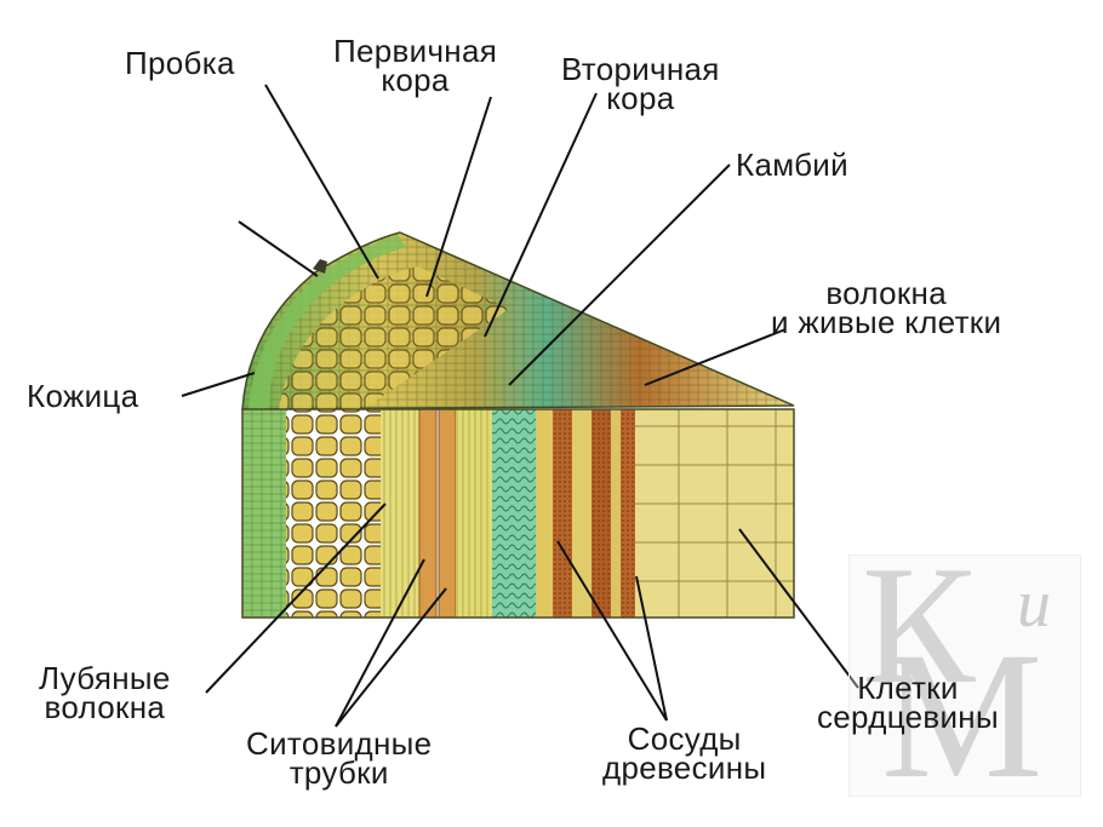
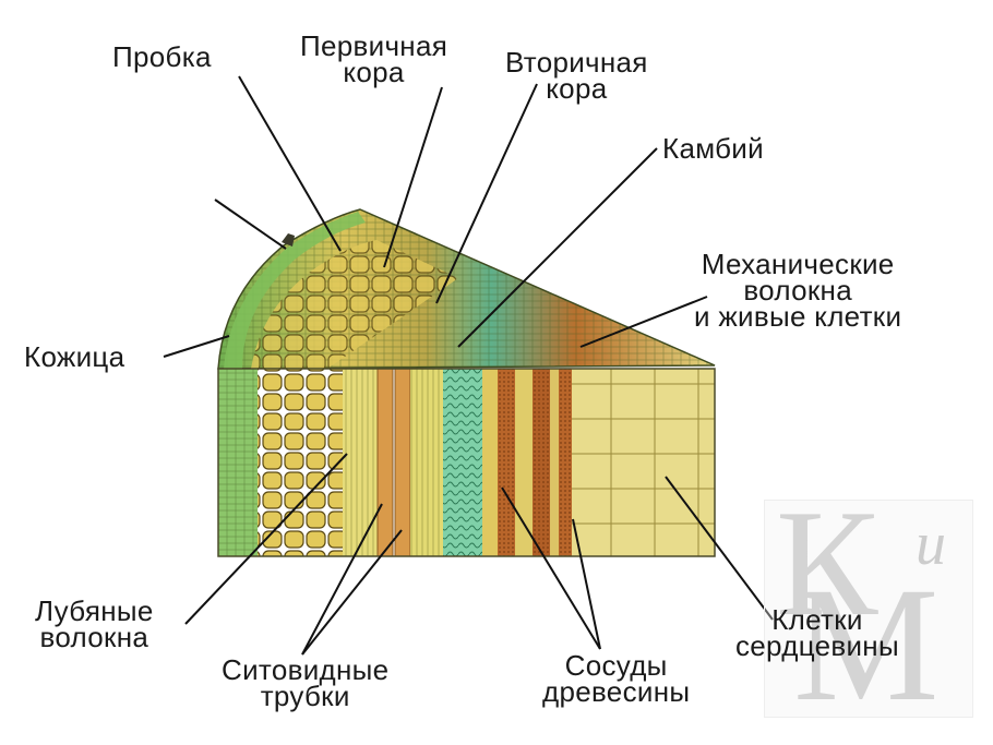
  К
  М
  и
  Пробка
  Первичная
  кора
  Вторичная
  кора
  Камбий
+ Механические
  волокна
  и живые клетки
  Кожица
  Лубяные
  волокна
  Ситовидные
  трубки
  Сосуды
  древесины
  Клетки
  сердцевины
